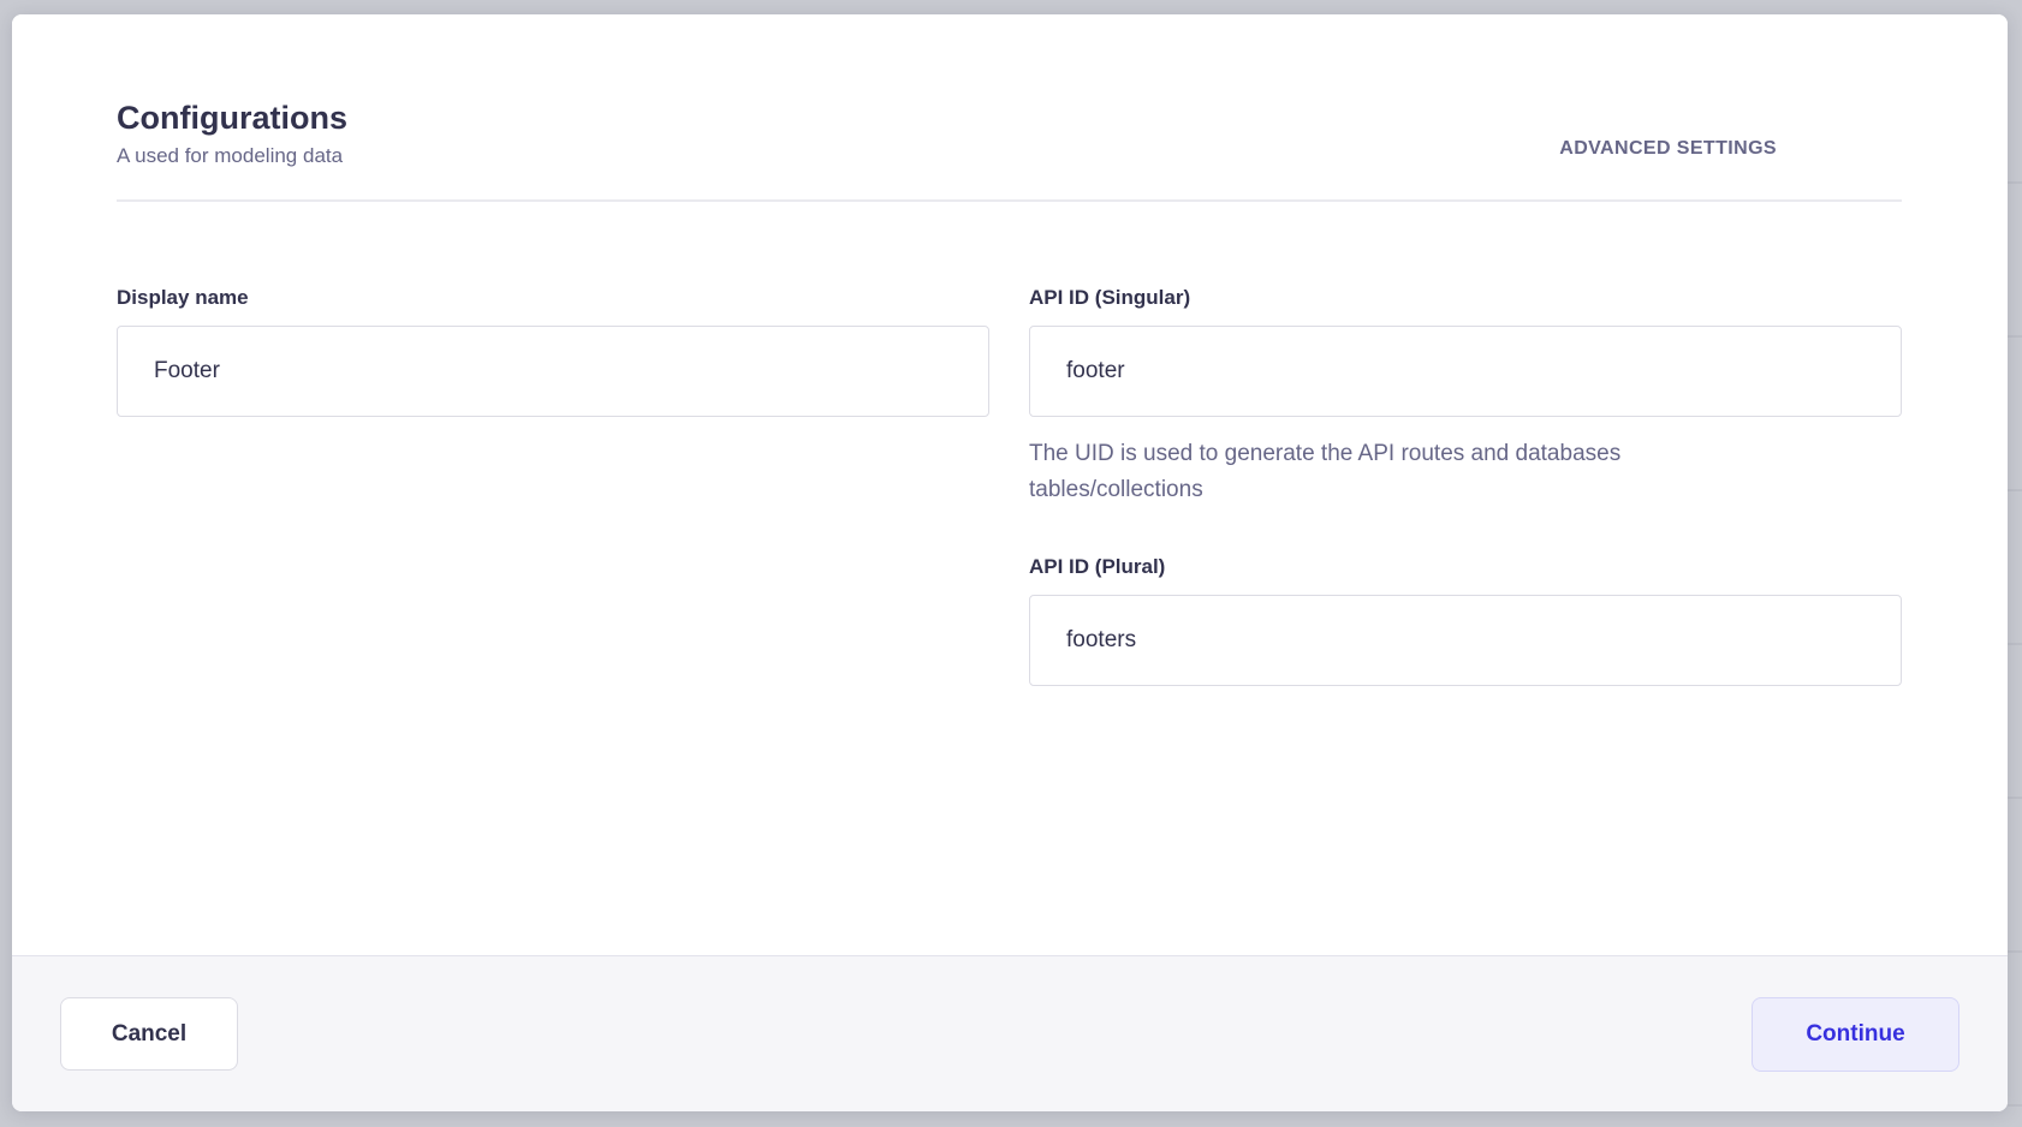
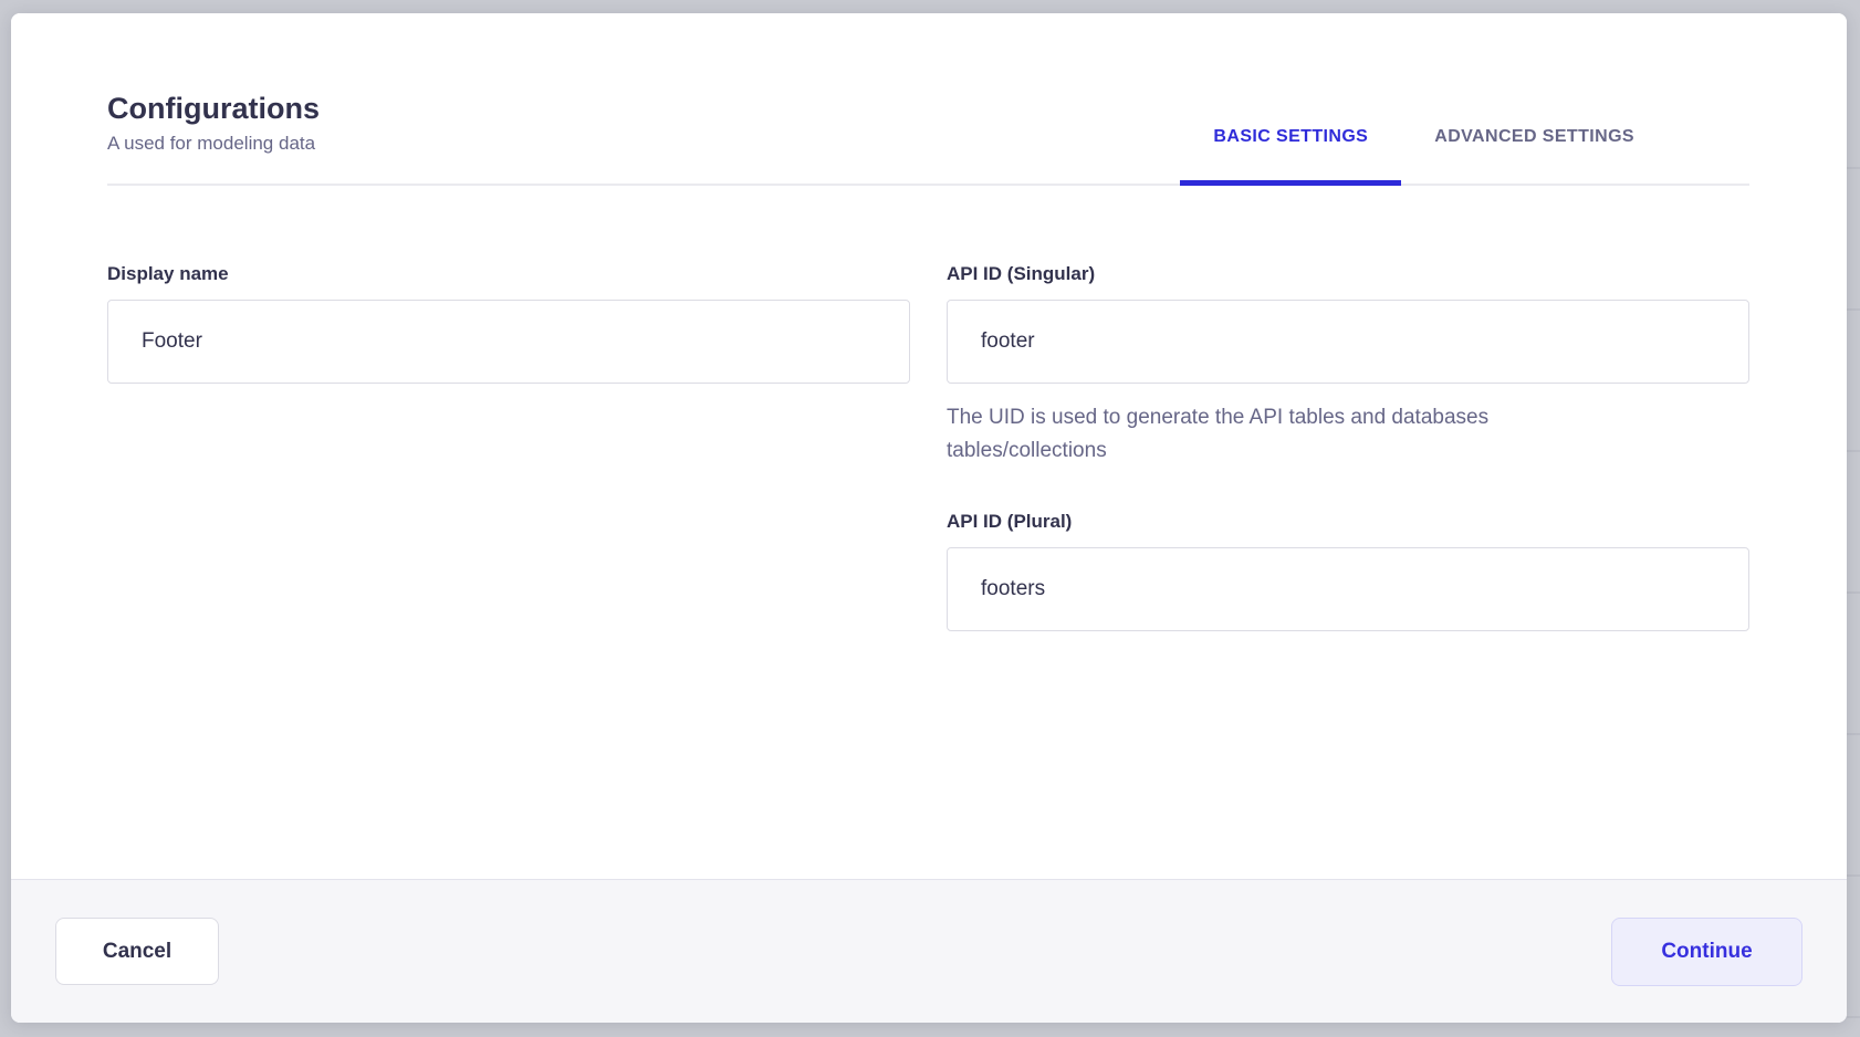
  Configurations
  A used for modeling data
+ BASIC SETTINGS
  ADVANCED SETTINGS
  Display name
  Footer
  API ID (Singular)
  footer
- The UID is used to generate the API routes and databases
+ The UID is used to generate the API tables and databases
  tables/collections
  API ID (Plural)
  footers
  Cancel
  Continue
